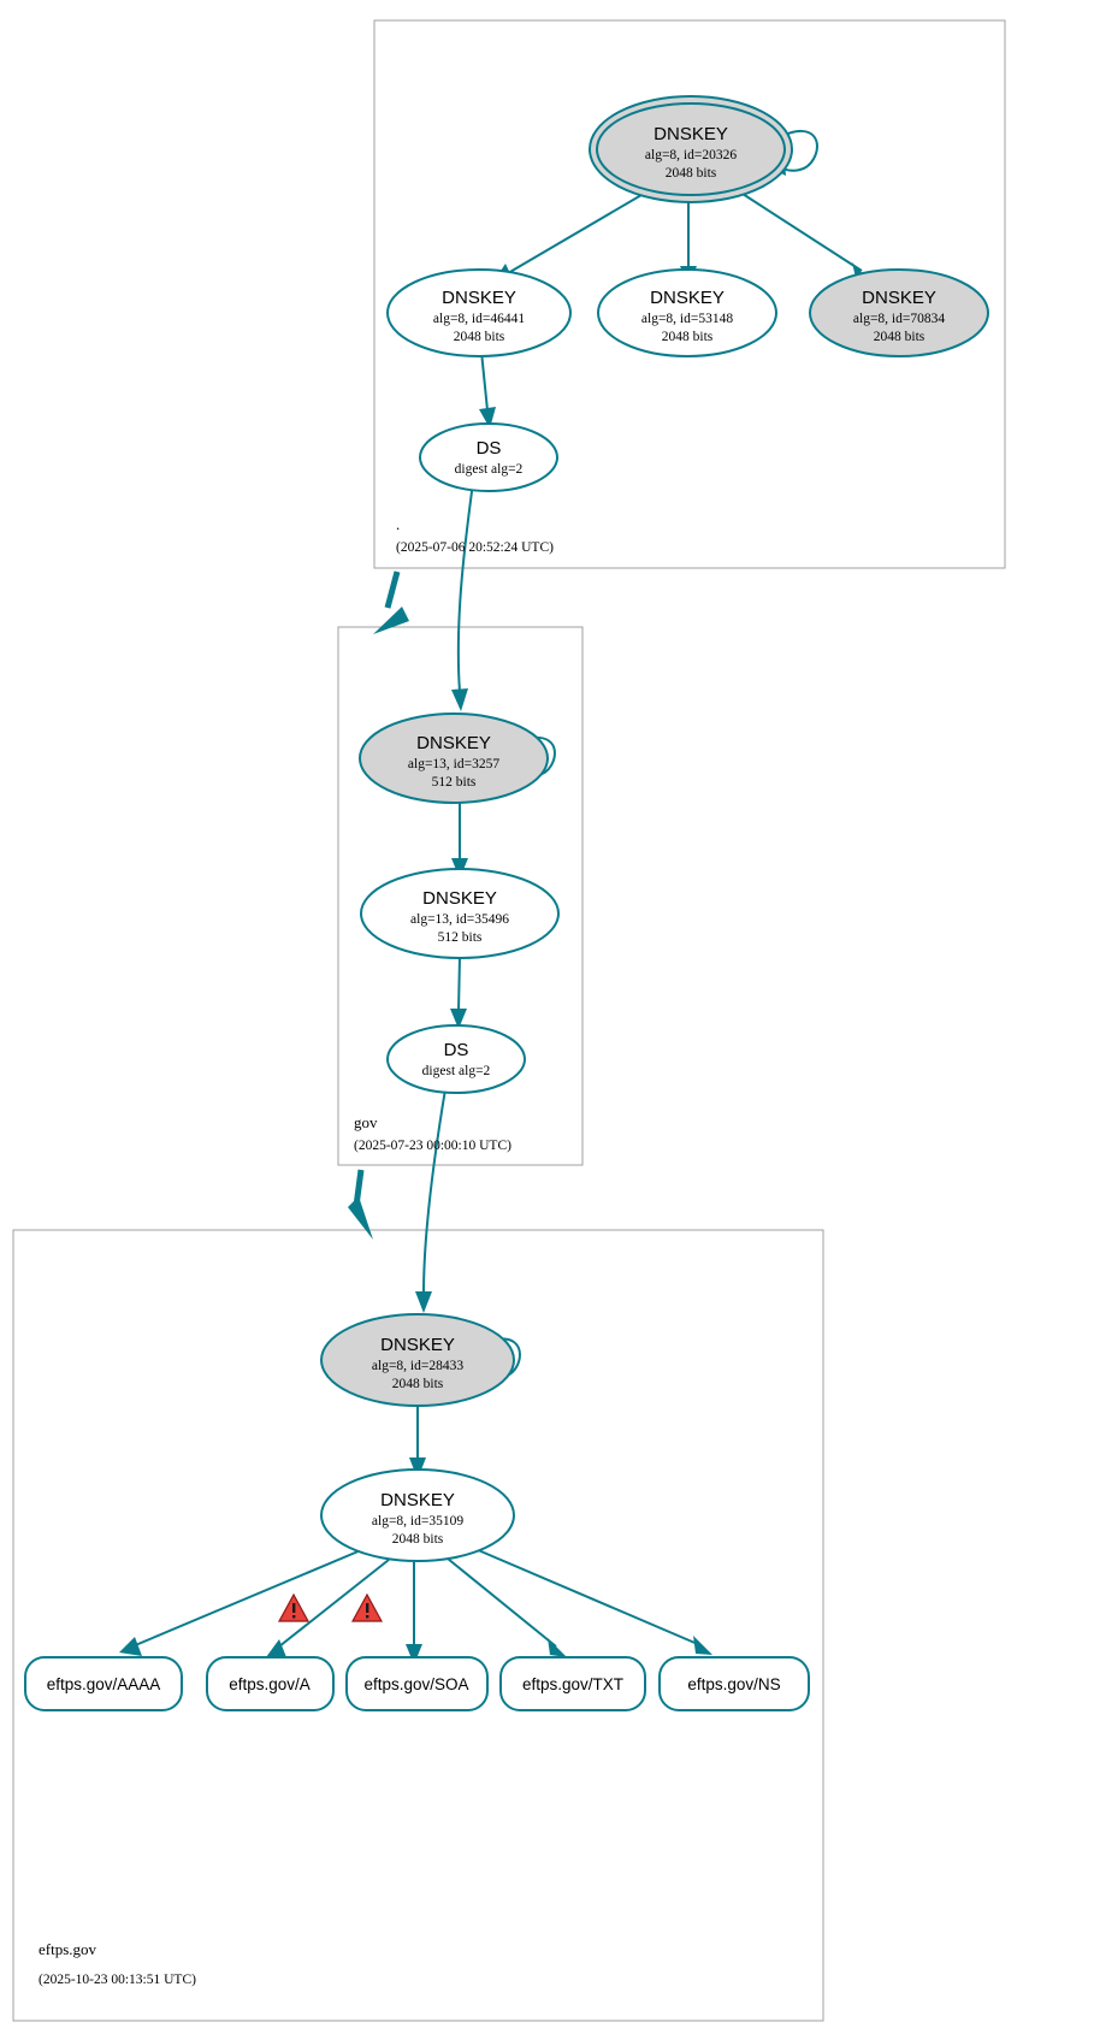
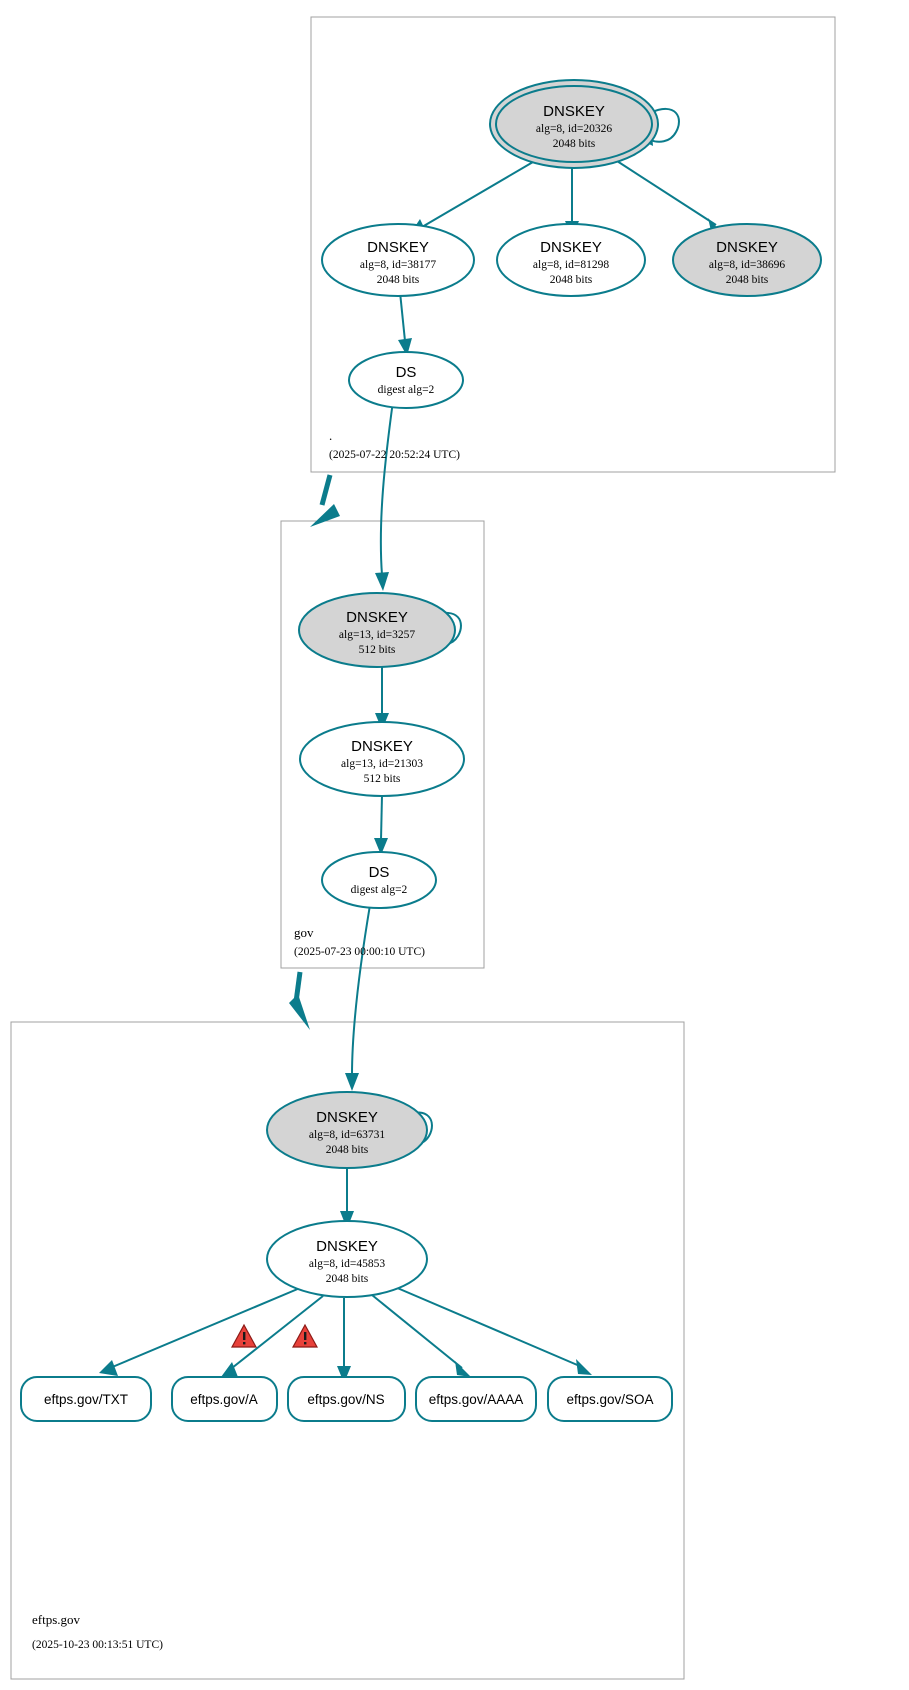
  DNSKEY
  alg=8, id=20326
  2048 bits
  DNSKEY
- alg=8, id=46441
+ alg=8, id=38177
  2048 bits
  DNSKEY
- alg=8, id=53148
+ alg=8, id=81298
  2048 bits
  DNSKEY
- alg=8, id=70834
+ alg=8, id=38696
  2048 bits
  DS
  digest alg=2
  .
- (2025-07-06 20:52:24 UTC)
+ (2025-07-22 20:52:24 UTC)
  DNSKEY
  alg=13, id=3257
  512 bits
  DNSKEY
- alg=13, id=35496
+ alg=13, id=21303
  512 bits
  DS
  digest alg=2
  gov
  (2025-07-23 00:00:10 UTC)
  DNSKEY
- alg=8, id=28433
+ alg=8, id=63731
  2048 bits
  DNSKEY
- alg=8, id=35109
+ alg=8, id=45853
  2048 bits
- eftps.gov/AAAA
+ eftps.gov/TXT
  eftps.gov/A
- eftps.gov/SOA
+ eftps.gov/NS
- eftps.gov/TXT
+ eftps.gov/AAAA
- eftps.gov/NS
+ eftps.gov/SOA
  eftps.gov
  (2025-10-23 00:13:51 UTC)
